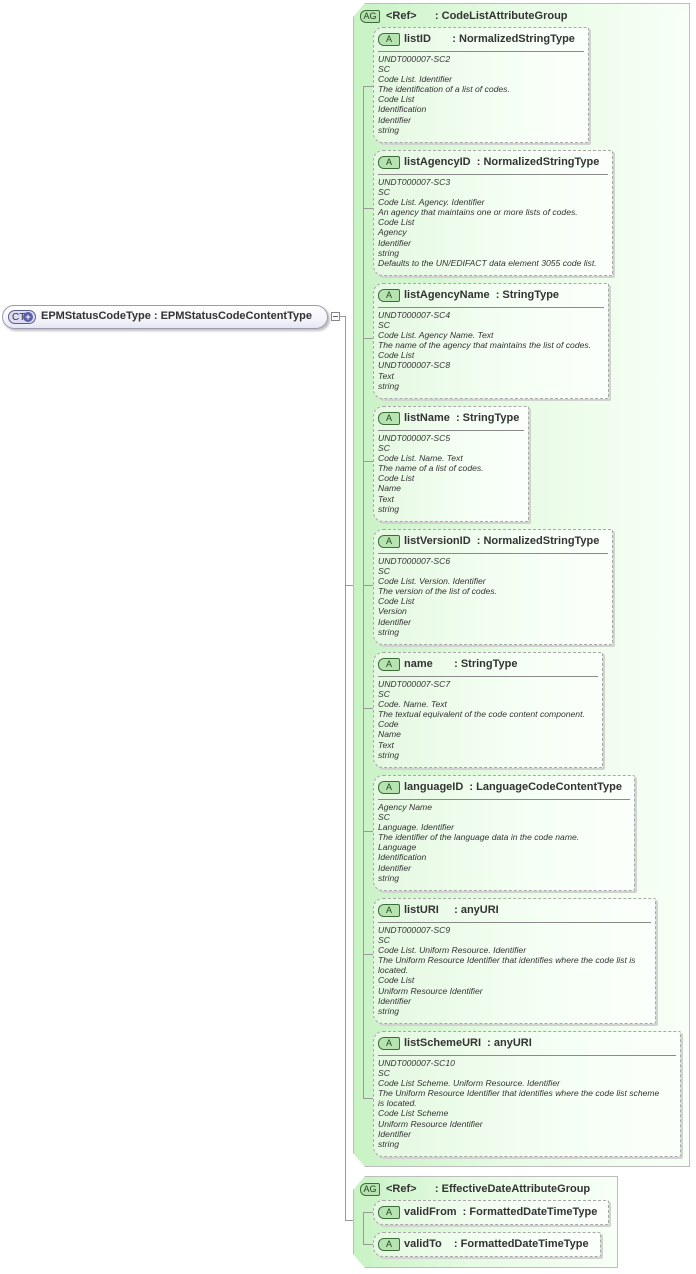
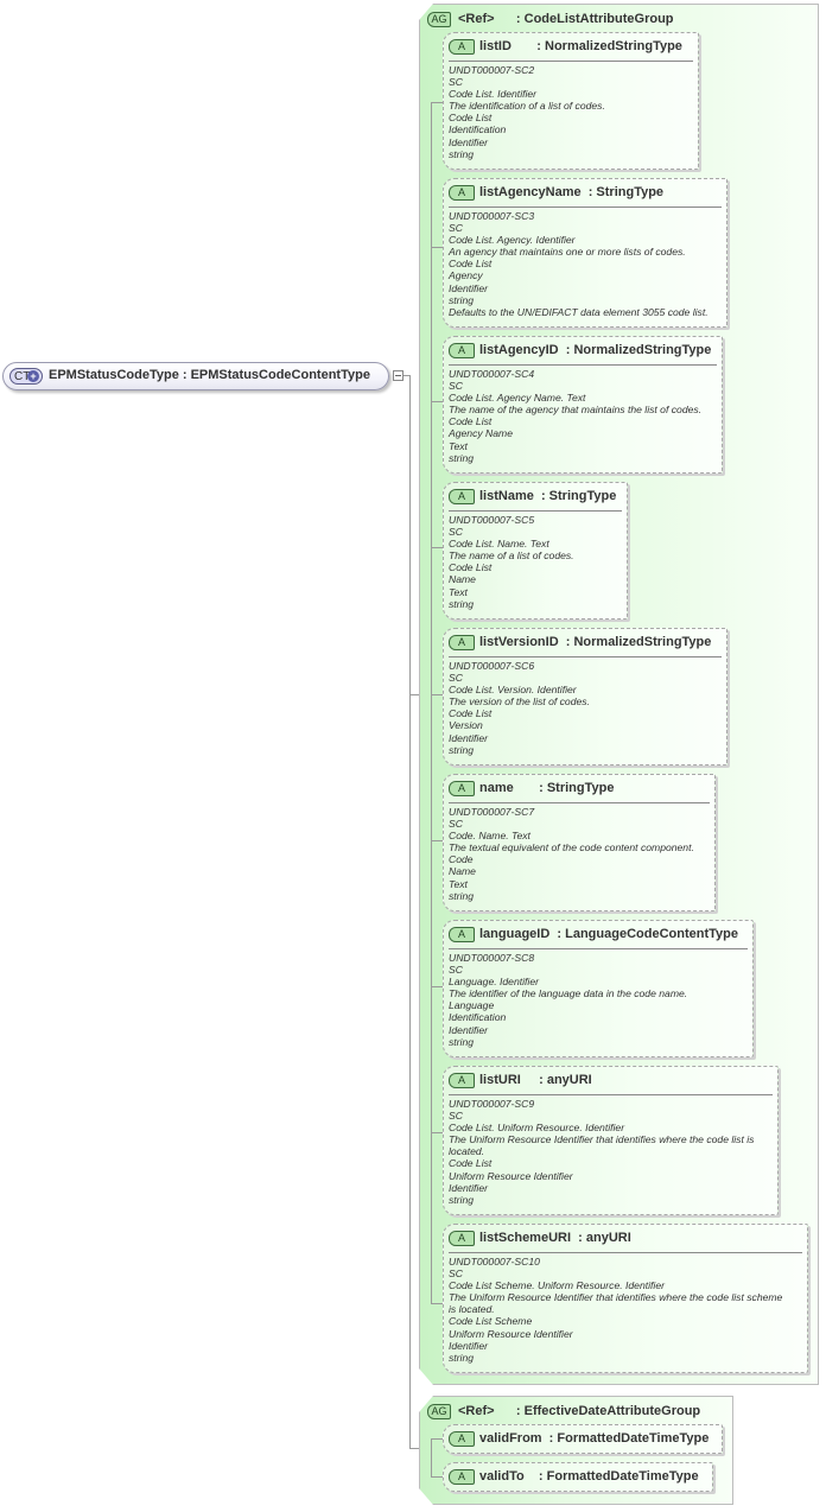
  +
  EPMStatusCodeType : EPMStatusCodeContentType
  AG
  <Ref> : CodeListAttributeGroup
  A
  listID : NormalizedStringType
  UNDT000007-SC2
  SC
  Code List. Identifier
  The identification of a list of codes.
  Code List
  Identification
  Identifier
  string
  A
- listAgencyID : NormalizedStringType
+ listAgencyName : StringType
  UNDT000007-SC3
  SC
  Code List. Agency. Identifier
  An agency that maintains one or more lists of codes.
  Code List
  Agency
  Identifier
  string
  Defaults to the UN/EDIFACT data element 3055 code list.
  A
- listAgencyName : StringType
+ listAgencyID : NormalizedStringType
  UNDT000007-SC4
  SC
  Code List. Agency Name. Text
  The name of the agency that maintains the list of codes.
  Code List
- UNDT000007-SC8
+ Agency Name
  Text
  string
  A
  listName : StringType
  UNDT000007-SC5
  SC
  Code List. Name. Text
  The name of a list of codes.
  Code List
  Name
  Text
  string
  A
  listVersionID : NormalizedStringType
  UNDT000007-SC6
  SC
  Code List. Version. Identifier
  The version of the list of codes.
  Code List
  Version
  Identifier
  string
  A
  name : StringType
  UNDT000007-SC7
  SC
  Code. Name. Text
  The textual equivalent of the code content component.
  Code
  Name
  Text
  string
  A
  languageID : LanguageCodeContentType
- Agency Name
+ UNDT000007-SC8
  SC
  Language. Identifier
  The identifier of the language data in the code name.
  Language
  Identification
  Identifier
  string
  A
  listURI : anyURI
  UNDT000007-SC9
  SC
  Code List. Uniform Resource. Identifier
  The Uniform Resource Identifier that identifies where the code list is
  located.
  Code List
  Uniform Resource Identifier
  Identifier
  string
  A
  listSchemeURI : anyURI
  UNDT000007-SC10
  SC
  Code List Scheme. Uniform Resource. Identifier
  The Uniform Resource Identifier that identifies where the code list scheme
  is located.
  Code List Scheme
  Uniform Resource Identifier
  Identifier
  string
  AG
  <Ref> : EffectiveDateAttributeGroup
  A
  validFrom : FormattedDateTimeType
  A
  validTo : FormattedDateTimeType
